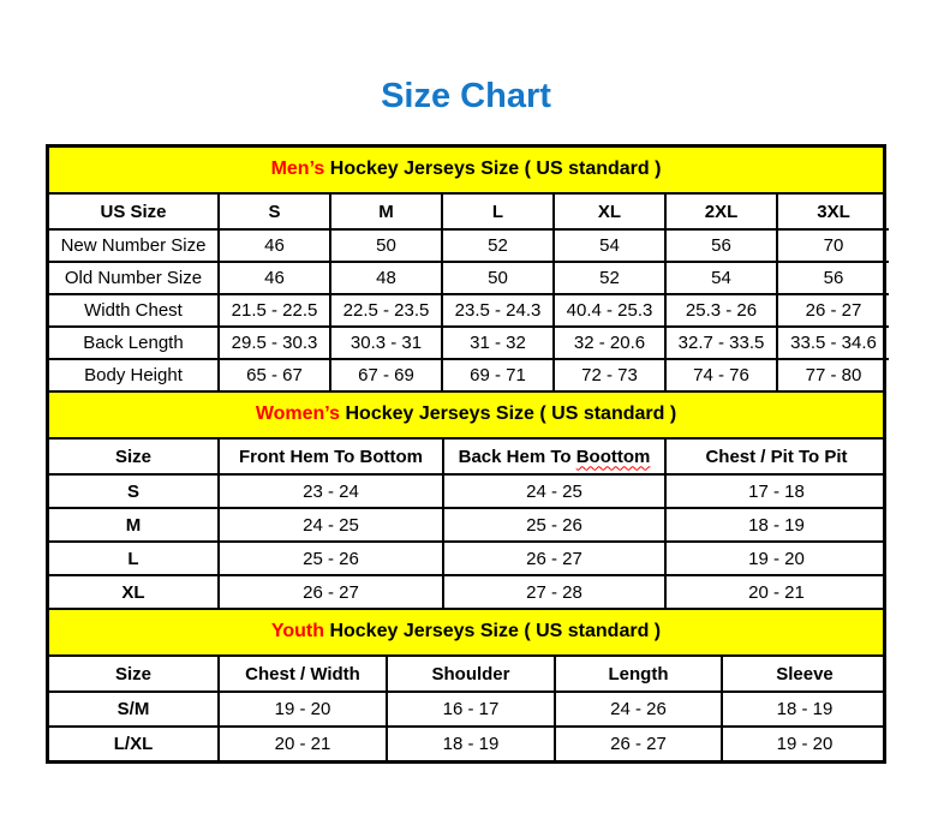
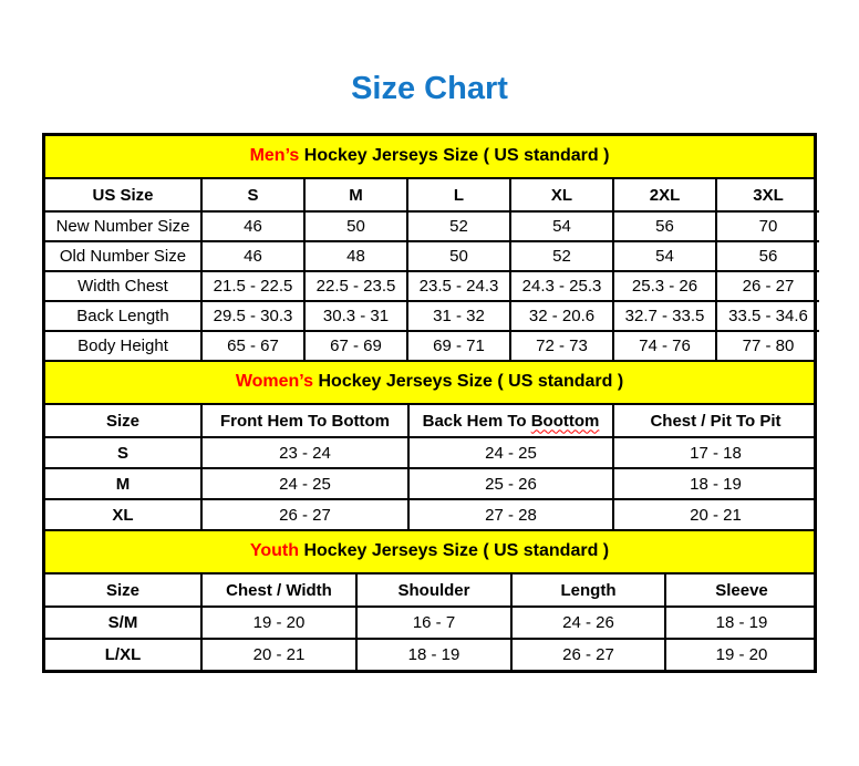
  Size Chart
  Men’s Hockey Jerseys Size ( US standard )
  US Size	S	M	L	XL	2XL	3XL
  New Number Size	46	50	52	54	56	70
  Old Number Size	46	48	50	52	54	56
- Width Chest	21.5 - 22.5	22.5 - 23.5	23.5 - 24.3	40.4 - 25.3	25.3 - 26	26 - 27
+ Width Chest	21.5 - 22.5	22.5 - 23.5	23.5 - 24.3	24.3 - 25.3	25.3 - 26	26 - 27
  Back Length	29.5 - 30.3	30.3 - 31	31 - 32	32 - 20.6	32.7 - 33.5	33.5 - 34.6
  Body Height	65 - 67	67 - 69	69 - 71	72 - 73	74 - 76	77 - 80
  Women’s Hockey Jerseys Size ( US standard )
  Size	Front Hem To Bottom	Back Hem To Boottom	Chest / Pit To Pit
  S	23 - 24	24 - 25	17 - 18
  M	24 - 25	25 - 26	18 - 19
- L	25 - 26	26 - 27	19 - 20
  XL	26 - 27	27 - 28	20 - 21
  Youth Hockey Jerseys Size ( US standard )
  Size	Chest / Width	Shoulder	Length	Sleeve
- S/M	19 - 20	16 - 17	24 - 26	18 - 19
+ S/M	19 - 20	16 - 7	24 - 26	18 - 19
  L/XL	20 - 21	18 - 19	26 - 27	19 - 20
